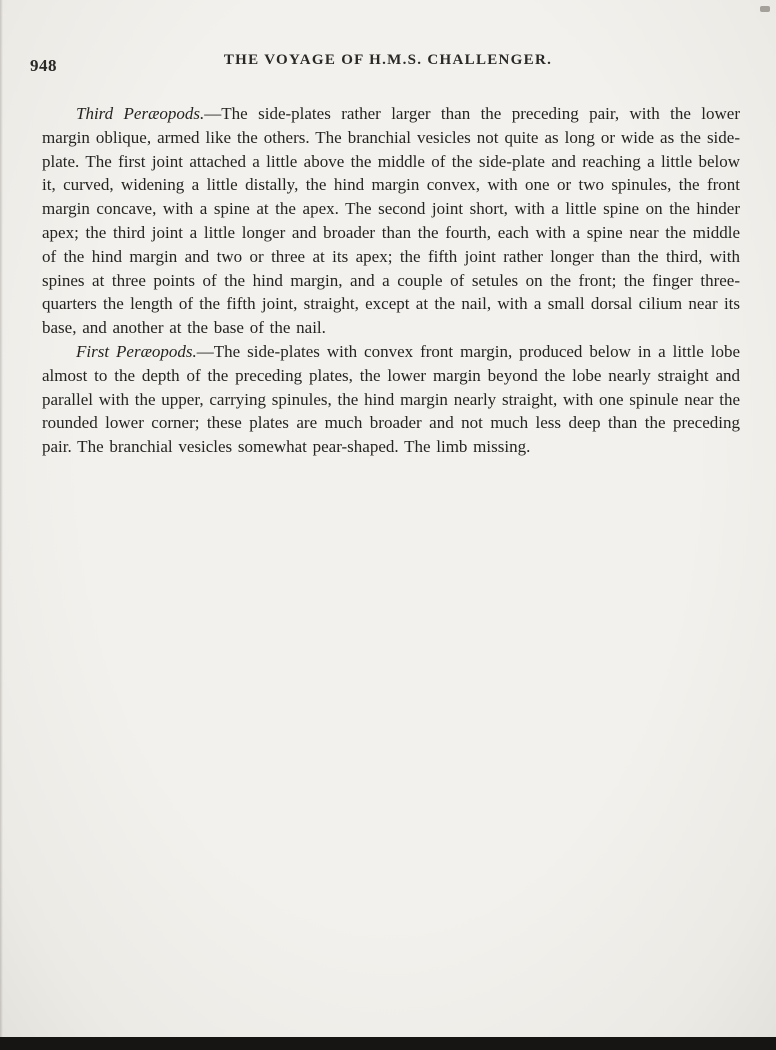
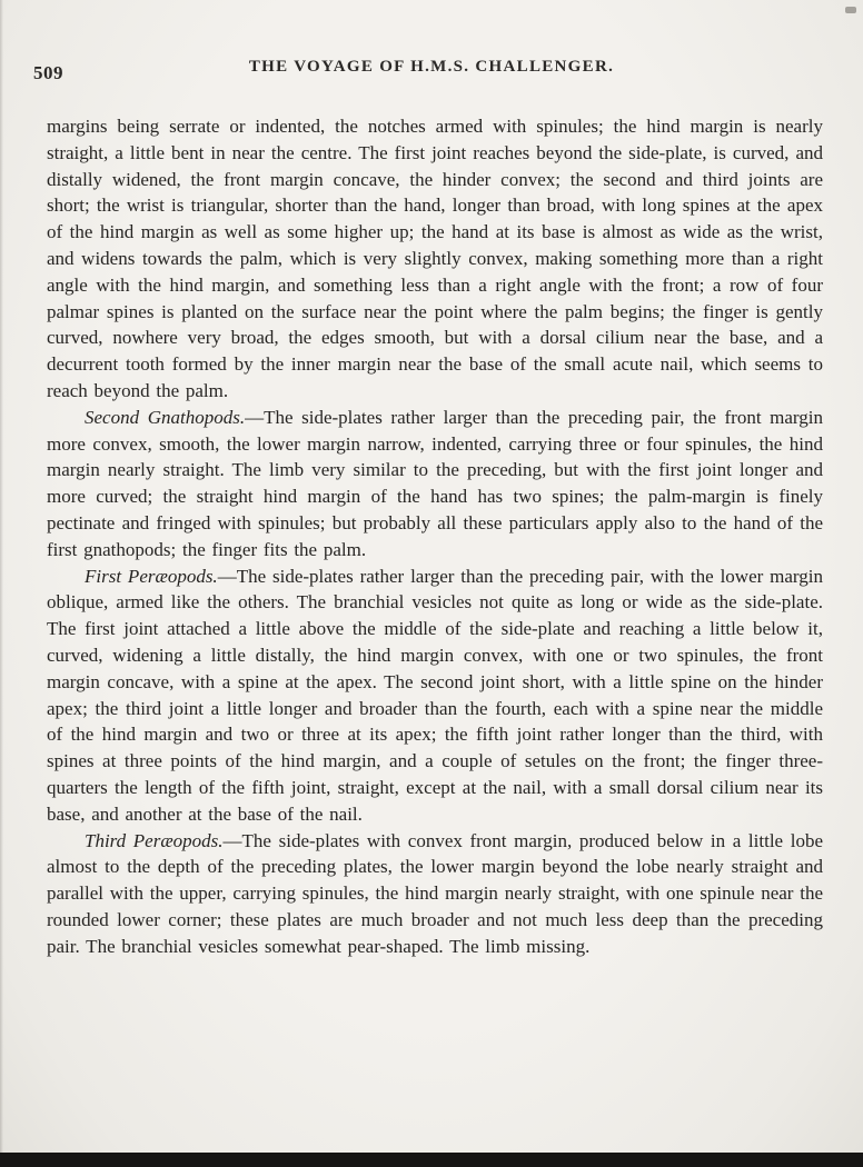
- 948
+ 509
  THE VOYAGE OF H.M.S. CHALLENGER.
+ margins being serrate or indented, the notches armed with spinules; the hind margin is nearly straight, a little bent in near the centre. The first joint reaches beyond the side-plate, is curved, and distally widened, the front margin concave, the hinder convex; the second and third joints are short; the wrist is triangular, shorter than the hand, longer than broad, with long spines at the apex of the hind margin as well as some higher up; the hand at its base is almost as wide as the wrist, and widens towards the palm, which is very slightly convex, making something more than a right angle with the hind margin, and something less than a right angle with the front; a row of four palmar spines is planted on the surface near the point where the palm begins; the finger is gently curved, nowhere very broad, the edges smooth, but with a dorsal cilium near the base, and a decurrent tooth formed by the inner margin near the base of the small acute nail, which seems to reach beyond the palm.
+ Second Gnathopods.—The side-plates rather larger than the preceding pair, the front margin more convex, smooth, the lower margin narrow, indented, carrying three or four spinules, the hind margin nearly straight. The limb very similar to the preceding, but with the first joint longer and more curved; the straight hind margin of the hand has two spines; the palm-margin is finely pectinate and fringed with spinules; but probably all these particulars apply also to the hand of the first gnathopods; the finger fits the palm.
- Third Peræopods.—The side-plates rather larger than the preceding pair, with the lower margin oblique, armed like the others. The branchial vesicles not quite as long or wide as the side-plate. The first joint attached a little above the middle of the side-plate and reaching a little below it, curved, widening a little distally, the hind margin convex, with one or two spinules, the front margin concave, with a spine at the apex. The second joint short, with a little spine on the hinder apex; the third joint a little longer and broader than the fourth, each with a spine near the middle of the hind margin and two or three at its apex; the fifth joint rather longer than the third, with spines at three points of the hind margin, and a couple of setules on the front; the finger three-quarters the length of the fifth joint, straight, except at the nail, with a small dorsal cilium near its base, and another at the base of the nail.
+ First Peræopods.—The side-plates rather larger than the preceding pair, with the lower margin oblique, armed like the others. The branchial vesicles not quite as long or wide as the side-plate. The first joint attached a little above the middle of the side-plate and reaching a little below it, curved, widening a little distally, the hind margin convex, with one or two spinules, the front margin concave, with a spine at the apex. The second joint short, with a little spine on the hinder apex; the third joint a little longer and broader than the fourth, each with a spine near the middle of the hind margin and two or three at its apex; the fifth joint rather longer than the third, with spines at three points of the hind margin, and a couple of setules on the front; the finger three-quarters the length of the fifth joint, straight, except at the nail, with a small dorsal cilium near its base, and another at the base of the nail.
- First Peræopods.—The side-plates with convex front margin, produced below in a little lobe almost to the depth of the preceding plates, the lower margin beyond the lobe nearly straight and parallel with the upper, carrying spinules, the hind margin nearly straight, with one spinule near the rounded lower corner; these plates are much broader and not much less deep than the preceding pair. The branchial vesicles somewhat pear-shaped. The limb missing.
+ Third Peræopods.—The side-plates with convex front margin, produced below in a little lobe almost to the depth of the preceding plates, the lower margin beyond the lobe nearly straight and parallel with the upper, carrying spinules, the hind margin nearly straight, with one spinule near the rounded lower corner; these plates are much broader and not much less deep than the preceding pair. The branchial vesicles somewhat pear-shaped. The limb missing.
